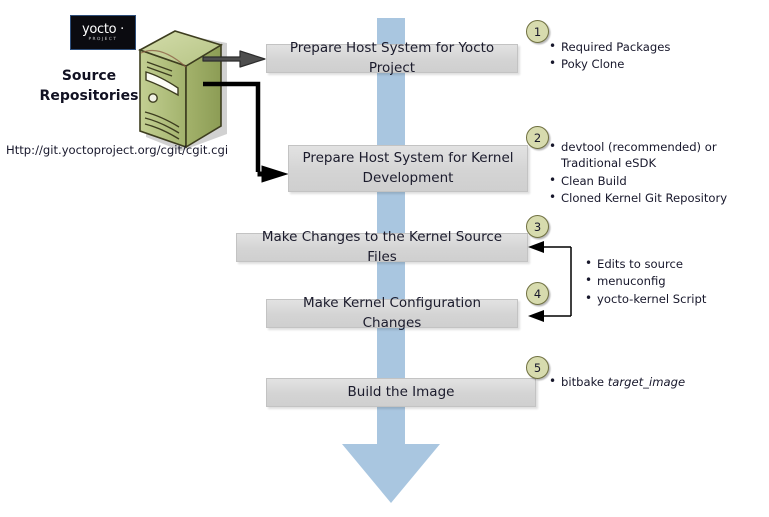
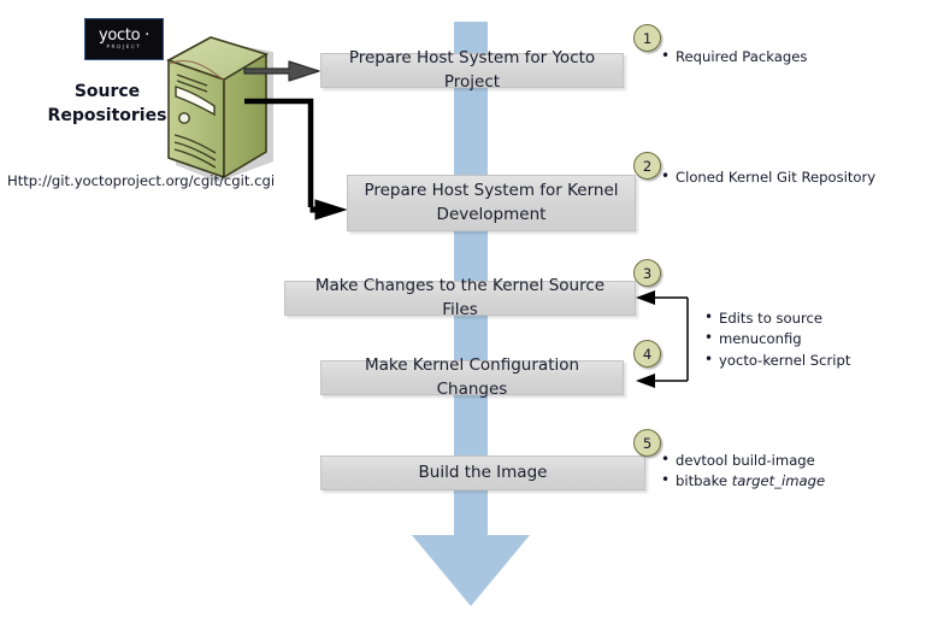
  yocto ·
  Source
  Repositories
  Http://git.yoctoproject.org/cgit/cgit.cgi
  Prepare Host System for Yocto Project
  Prepare Host System for Kernel Development
  Make Changes to the Kernel Source Files
  Make Kernel Configuration Changes
  Build the Image
  1
  2
  3
  4
  5
  Required Packages
- Poky Clone
- devtool (recommended) or Traditional eSDK
- Clean Build
  Cloned Kernel Git Repository
  Edits to source
  menuconfig
  yocto-kernel Script
+ devtool build-image
  bitbake target_image
